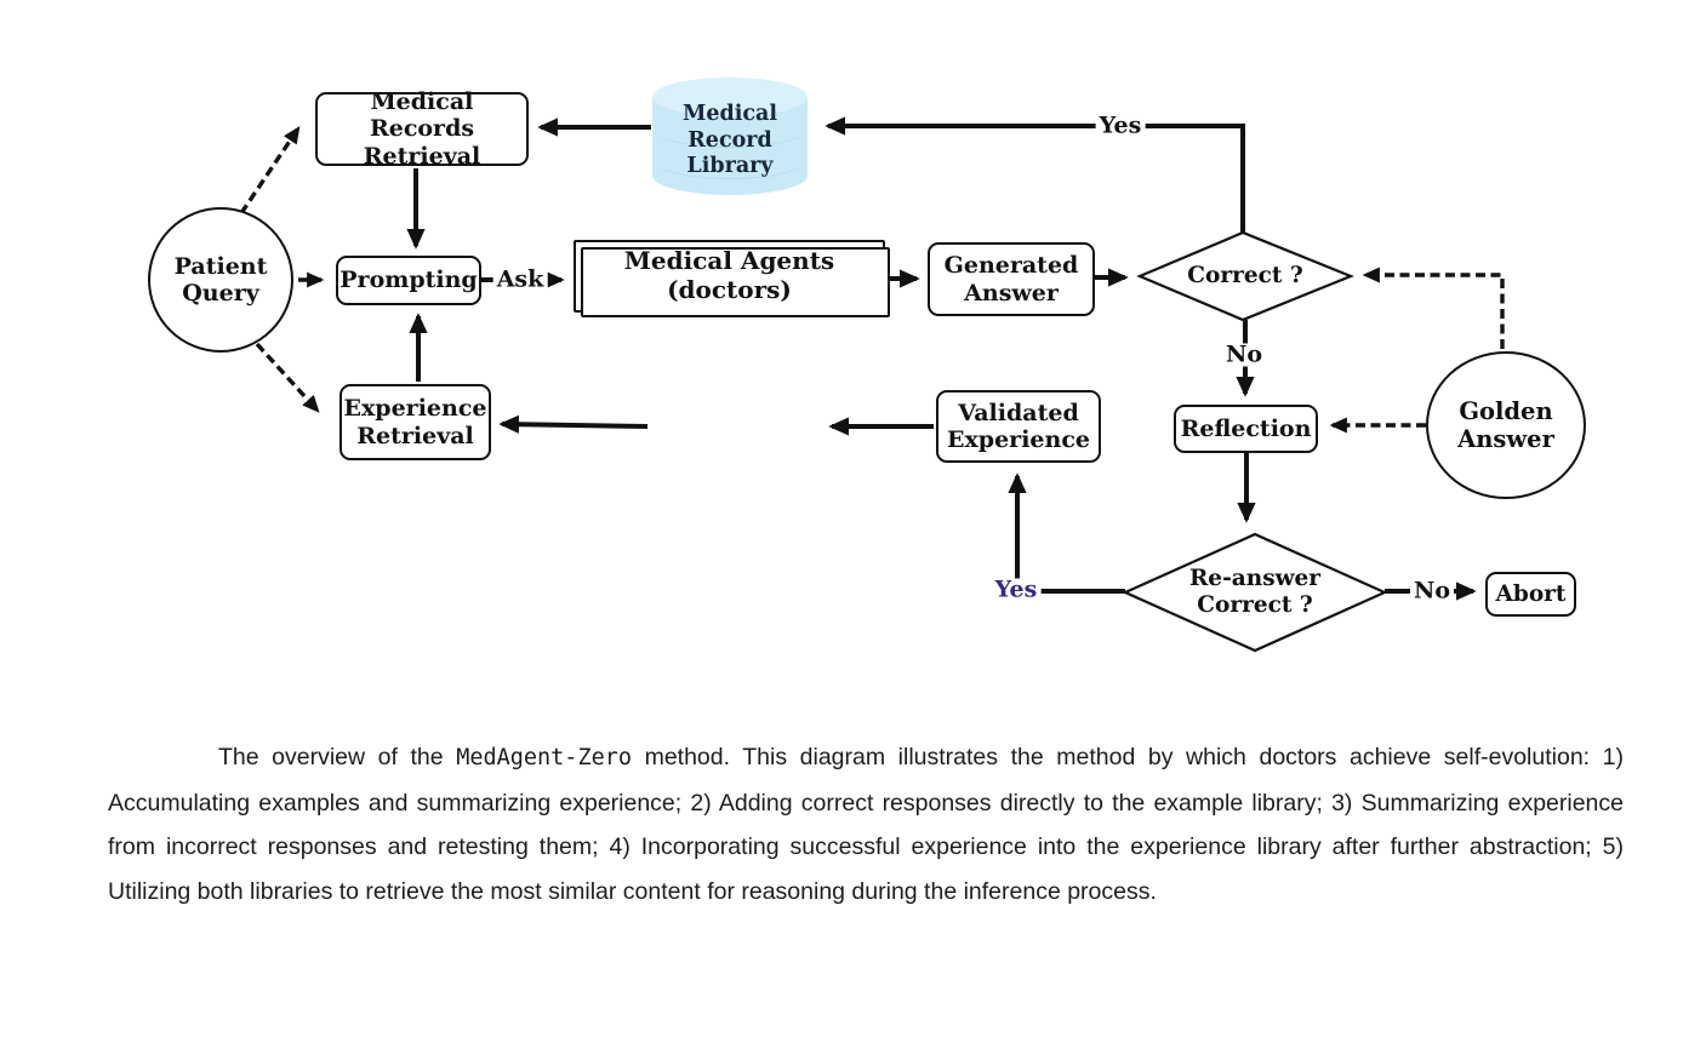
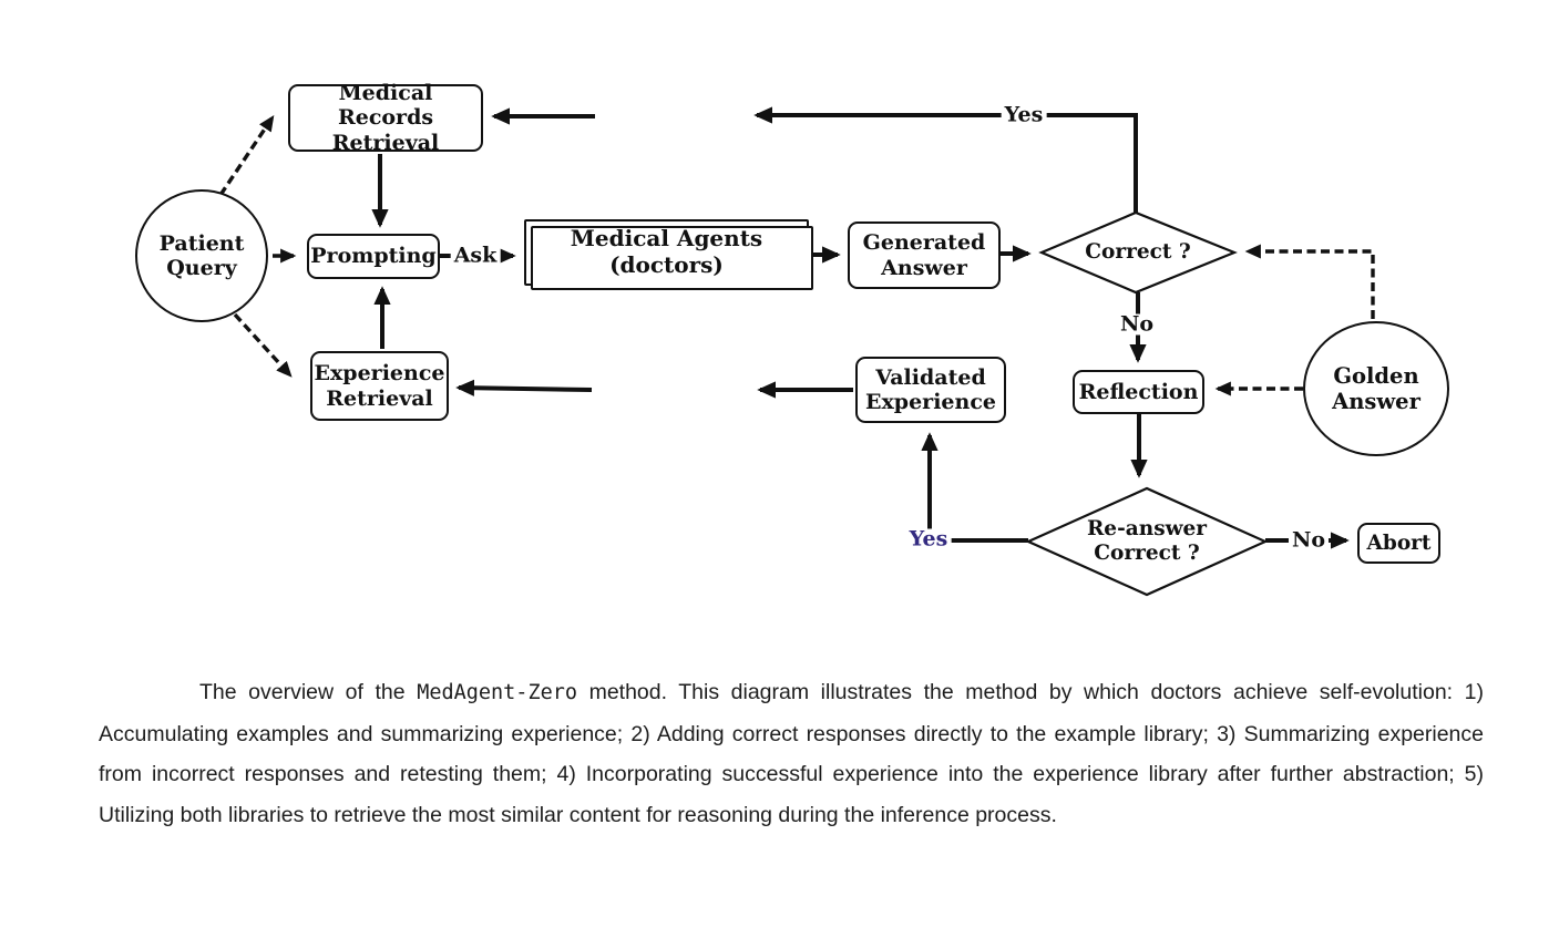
  Patient Query
  Medical Records Retrieval
  Prompting
  Experience Retrieval
- Medical Record Library
  Medical Agents
  (doctors)
  Generated Answer
  Correct ?
  Golden Answer
  Reflection
  Re-answer
  Correct ?
  Abort
  Validated Experience
  Yes
  Ask
  No
  Yes
  No
  The overview of the MedAgent-Zero method. This diagram illustrates the method by which doctors achieve self-evolution: 1) Accumulating examples and summarizing experience; 2) Adding correct responses directly to the example library; 3) Summarizing experience from incorrect responses and retesting them; 4) Incorporating successful experience into the experience library after further abstraction; 5) Utilizing both libraries to retrieve the most similar content for reasoning during the inference process.
